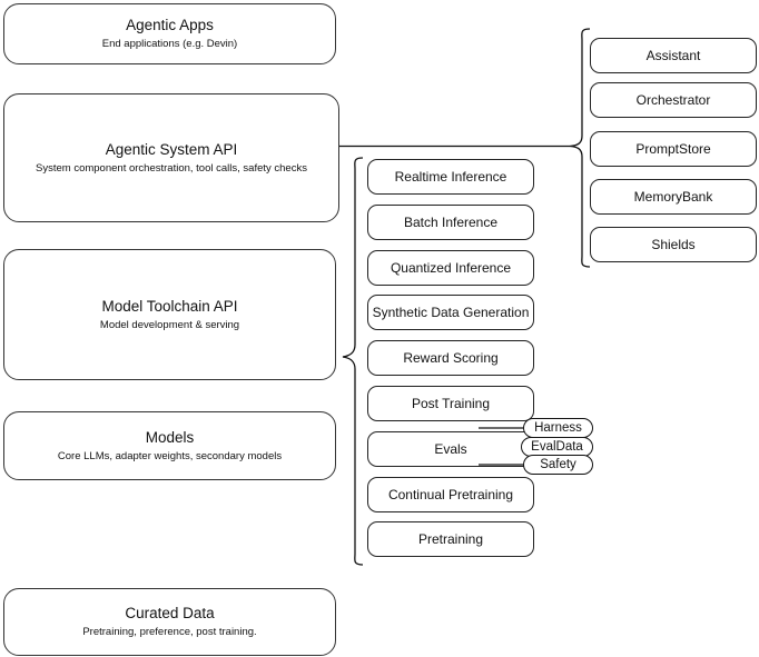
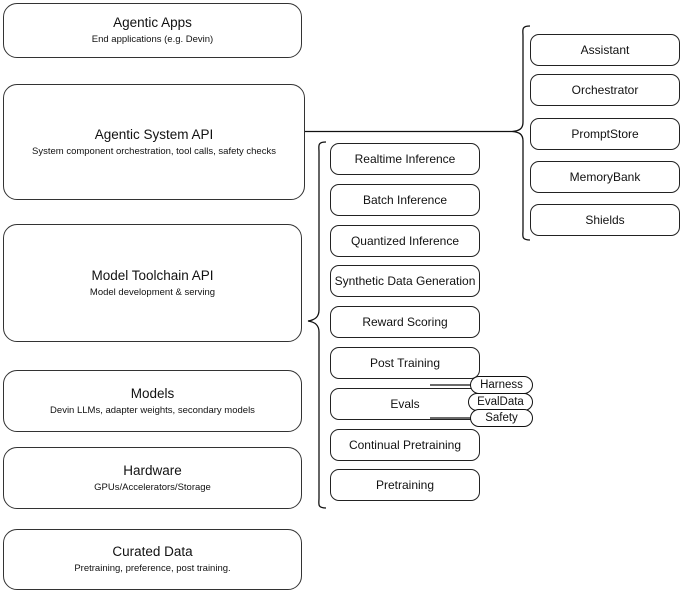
  Agentic Apps
  End applications (e.g. Devin)
  Agentic System API
  System component orchestration, tool calls, safety checks
  Model Toolchain API
  Model development & serving
  Models
- Core LLMs, adapter weights, secondary models
+ Devin LLMs, adapter weights, secondary models
+ Hardware
+ GPUs/Accelerators/Storage
  Curated Data
  Pretraining, preference, post training.
  Assistant
  Orchestrator
  PromptStore
  MemoryBank
  Shields
  Realtime Inference
  Batch Inference
  Quantized Inference
  Synthetic Data Generation
  Reward Scoring
  Post Training
  Evals
  Continual Pretraining
  Pretraining
  Harness
  EvalData
  Safety
